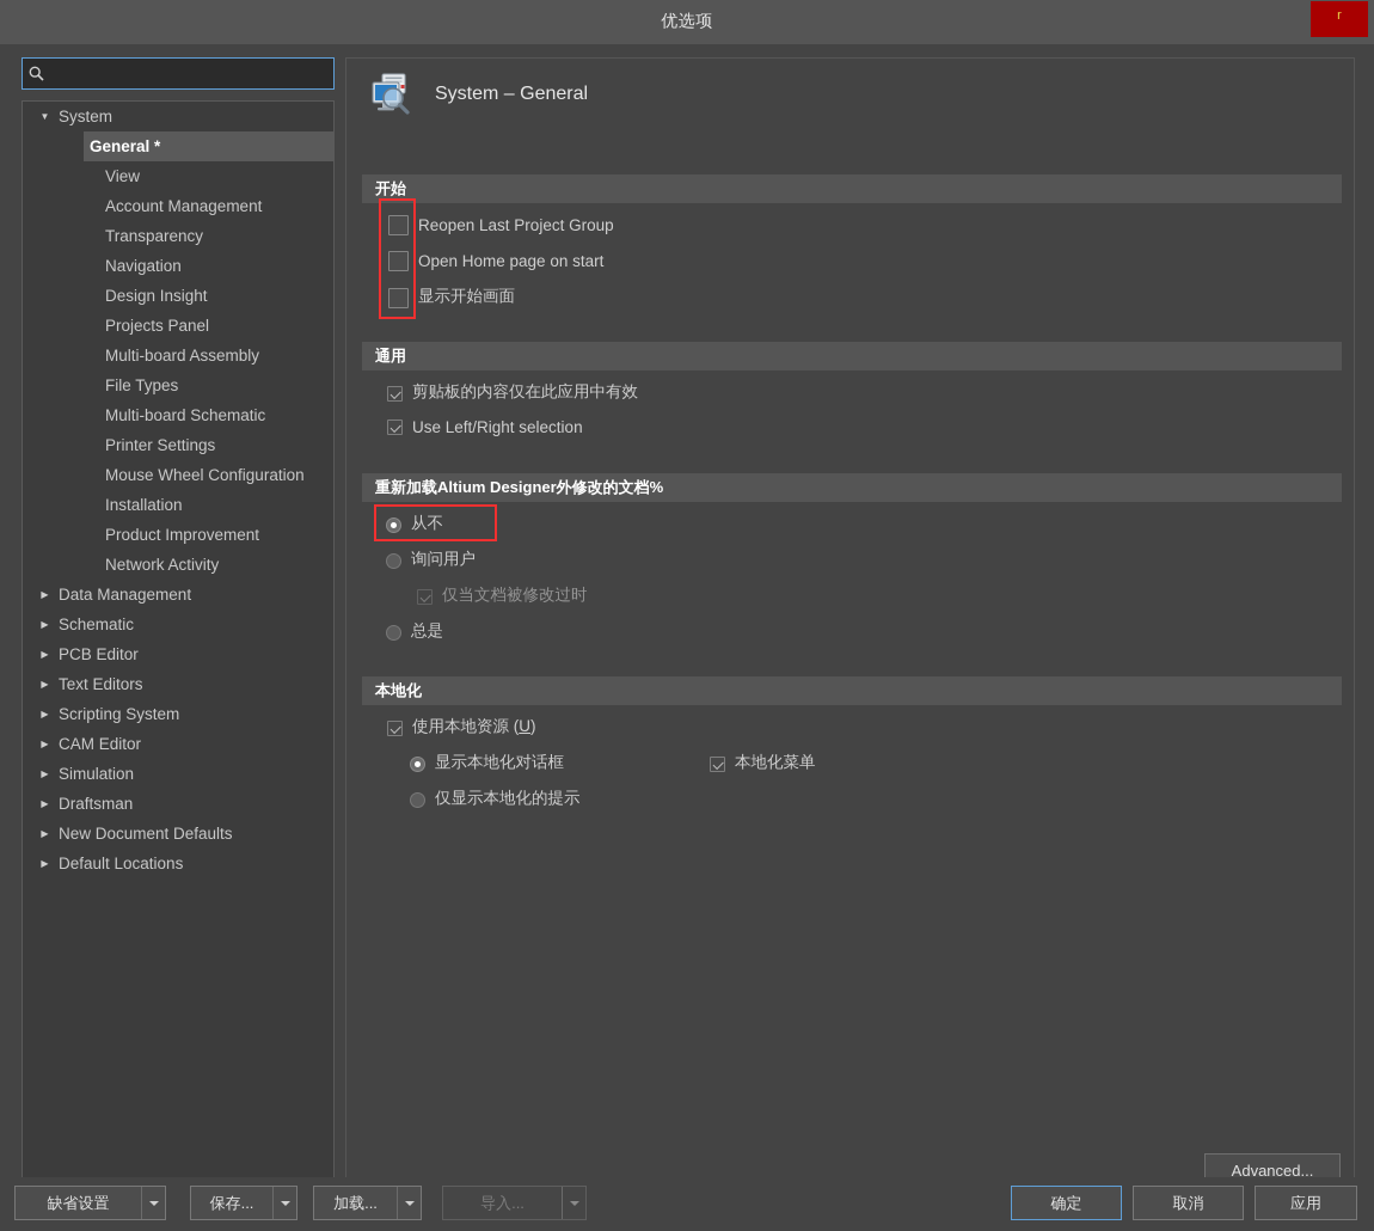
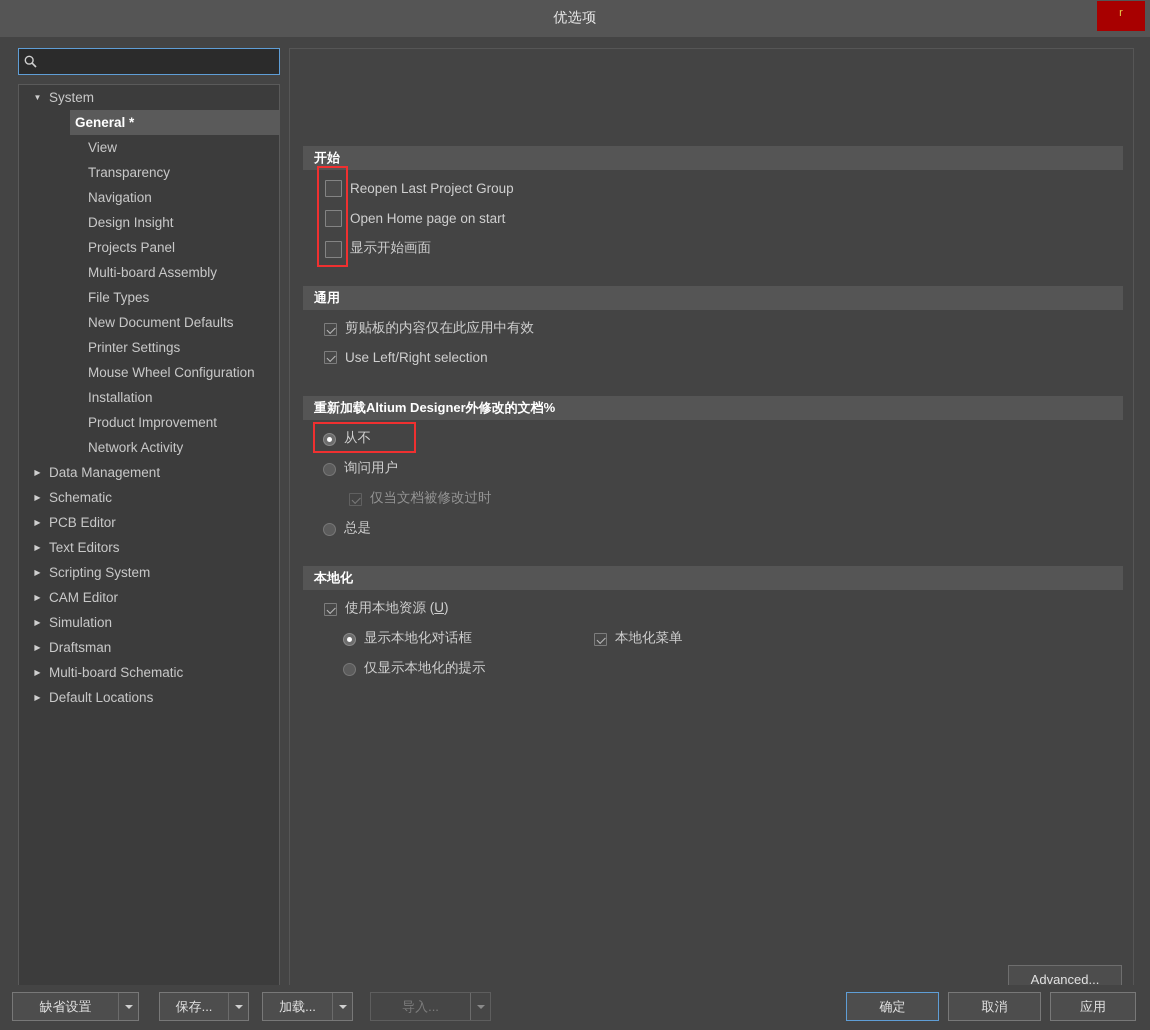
  优选项
  r
  ▼
  System
  General *
  View
- Account Management
  Transparency
  Navigation
  Design Insight
  Projects Panel
  Multi-board Assembly
  File Types
- Multi-board Schematic
+ New Document Defaults
  Printer Settings
  Mouse Wheel Configuration
  Installation
  Product Improvement
  Network Activity
  ▶
  Data Management
  ▶
  Schematic
  ▶
  PCB Editor
  ▶
  Text Editors
  ▶
  Scripting System
  ▶
  CAM Editor
  ▶
  Simulation
  ▶
  Draftsman
  ▶
- New Document Defaults
+ Multi-board Schematic
  ▶
  Default Locations
- System – General
  开始
  Reopen Last Project Group
  Open Home page on start
  显示开始画面
  通用
  剪贴板的内容仅在此应用中有效
  Use Left/Right selection
  重新加载Altium Designer外修改的文档%
  从不
  询问用户
  仅当文档被修改过时
  总是
  本地化
  使用本地资源 (U)
  显示本地化对话框
  仅显示本地化的提示
  本地化菜单
  Advanced...
  缺省设置
  保存...
  加载...
  导入...
  确定
  取消
  应用
